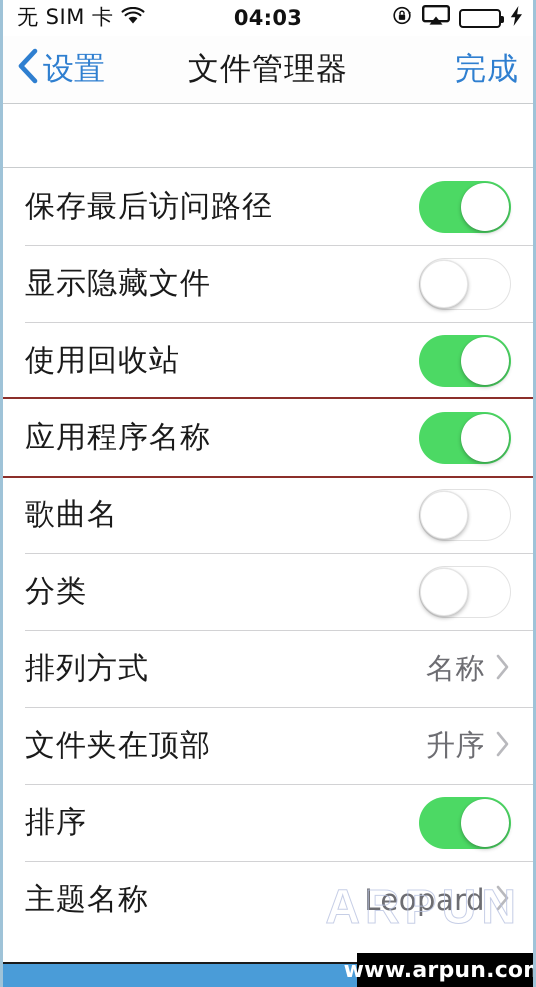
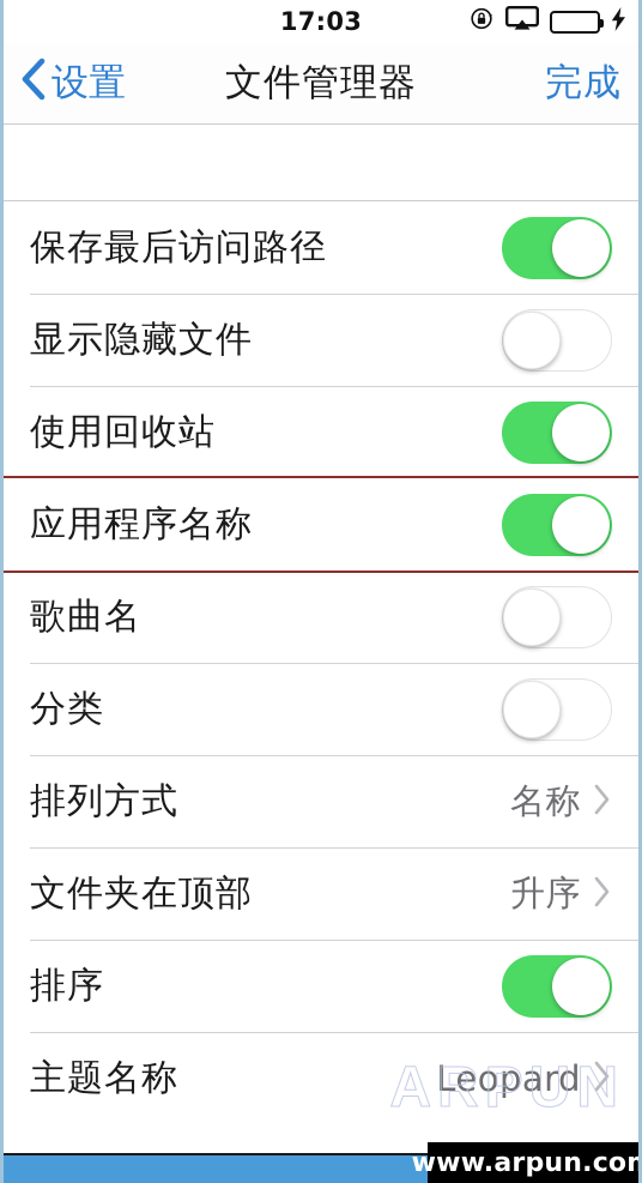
- 无 SIM 卡
- 04:03
+ 17:03
  设置
  文件管理器
  完成
  保存最后访问路径
  显示隐藏文件
  使用回收站
  应用程序名称
  歌曲名
  分类
  排列方式
  名称
  文件夹在顶部
  升序
  排序
  主题名称
  Leopard
  ARPUN
  www.arpun.co
